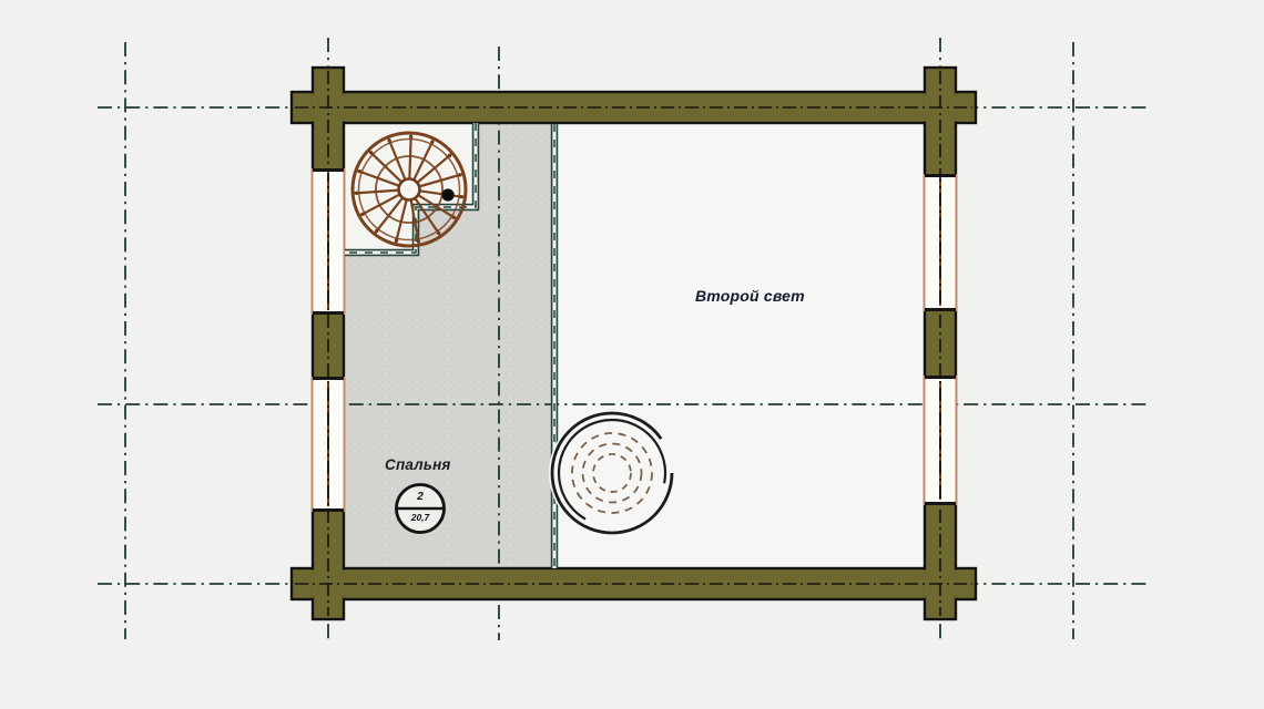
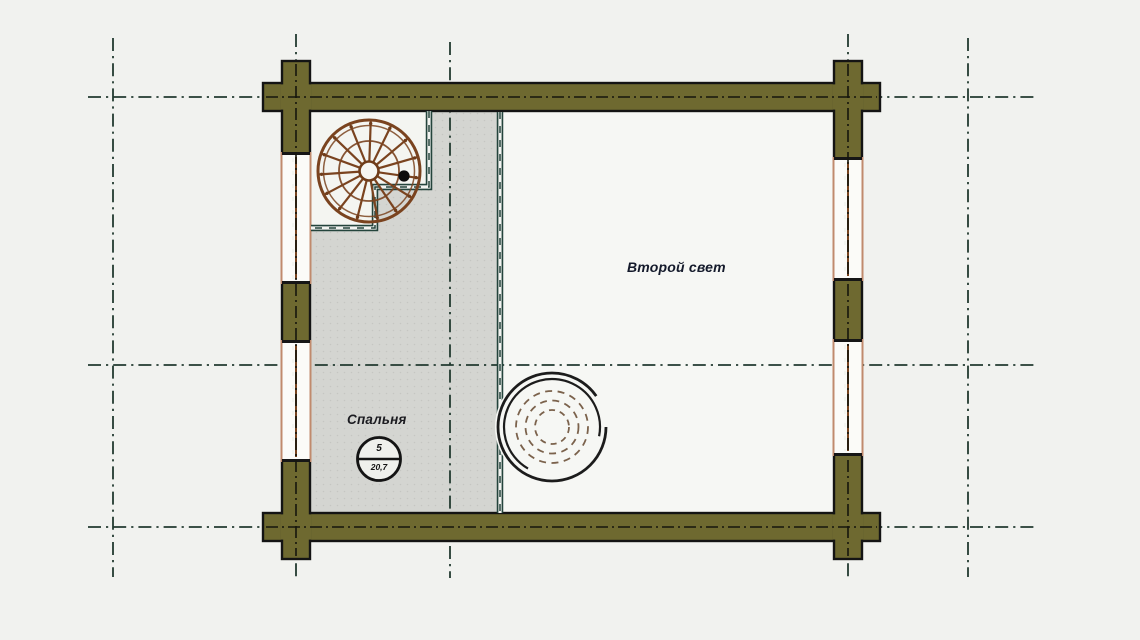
  Второй свет
  Спальня
- 2
+ 5
  20,7
